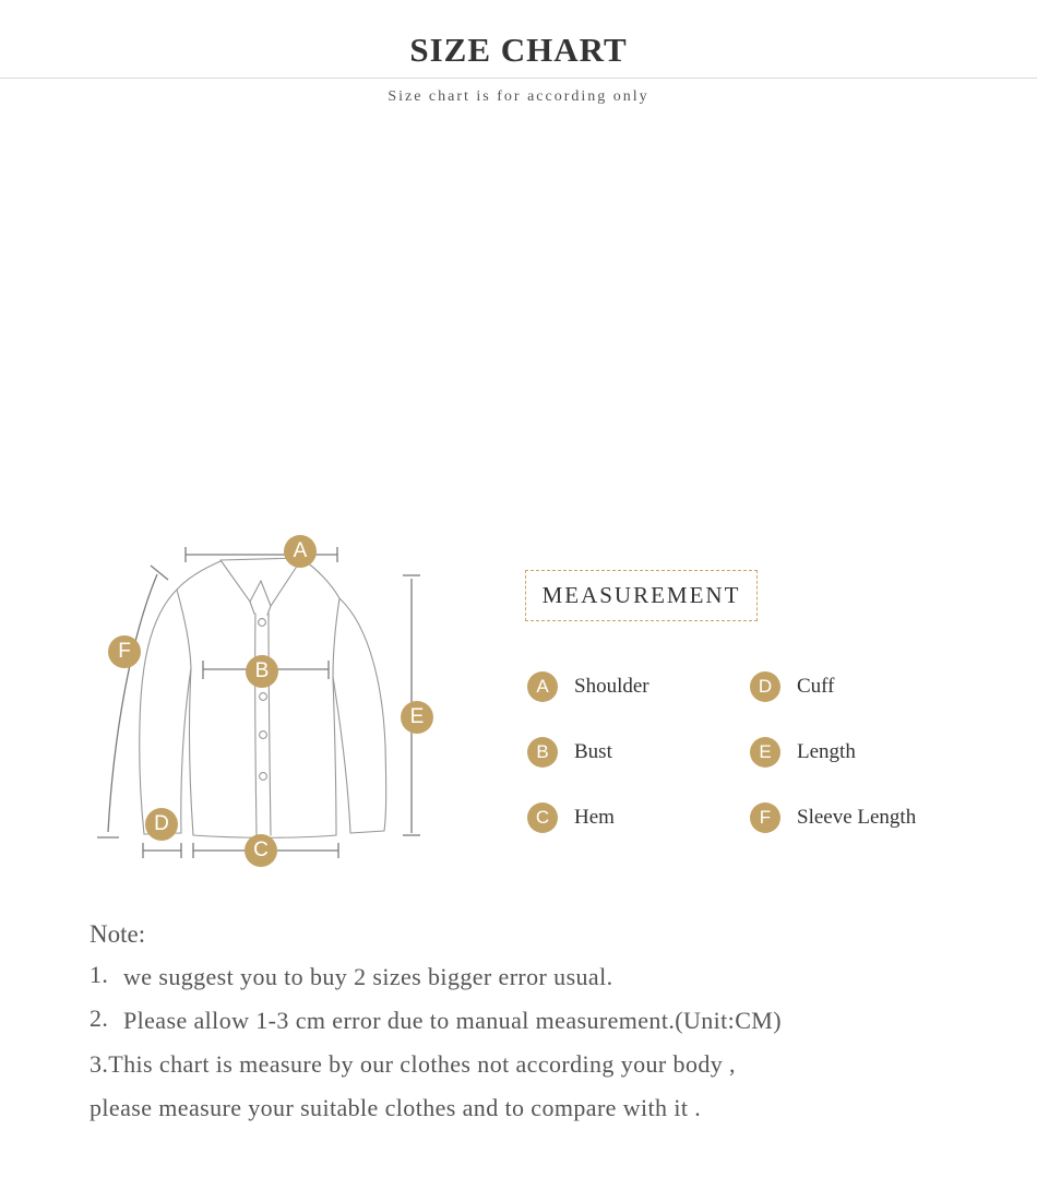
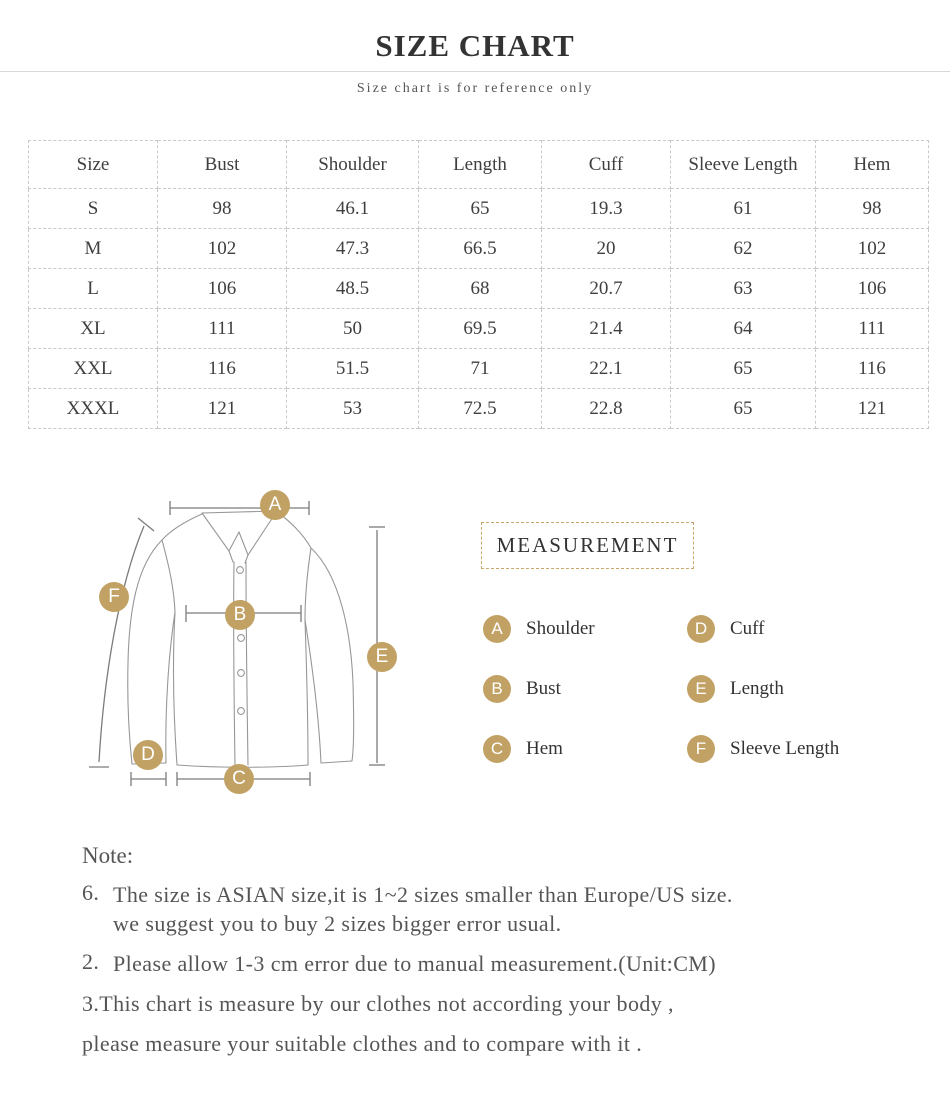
  SIZE CHART
- Size chart is for according only
+ Size chart is for reference only
+ Size	Bust	Shoulder	Length	Cuff	Sleeve Length	Hem
+ S	98	46.1	65	19.3	61	98
+ M	102	47.3	66.5	20	62	102
+ L	106	48.5	68	20.7	63	106
+ XL	111	50	69.5	21.4	64	111
+ XXL	116	51.5	71	22.1	65	116
+ XXXL	121	53	72.5	22.8	65	121
  A
  B
  C
  D
  E
  F
  MEASUREMENT
  A
  Shoulder
  B
  Bust
  C
  Hem
  D
  Cuff
  E
  Length
  F
  Sleeve Length
  Note:
- 1.
+ 6.
+ The size is ASIAN size,it is 1~2 sizes smaller than Europe/US size.
  we suggest you to buy 2 sizes bigger error usual.
  2.
  Please allow 1-3 cm error due to manual measurement.(Unit:CM)
  3.This chart is measure by our clothes not according your body ,
  please measure your suitable clothes and to compare with it .
